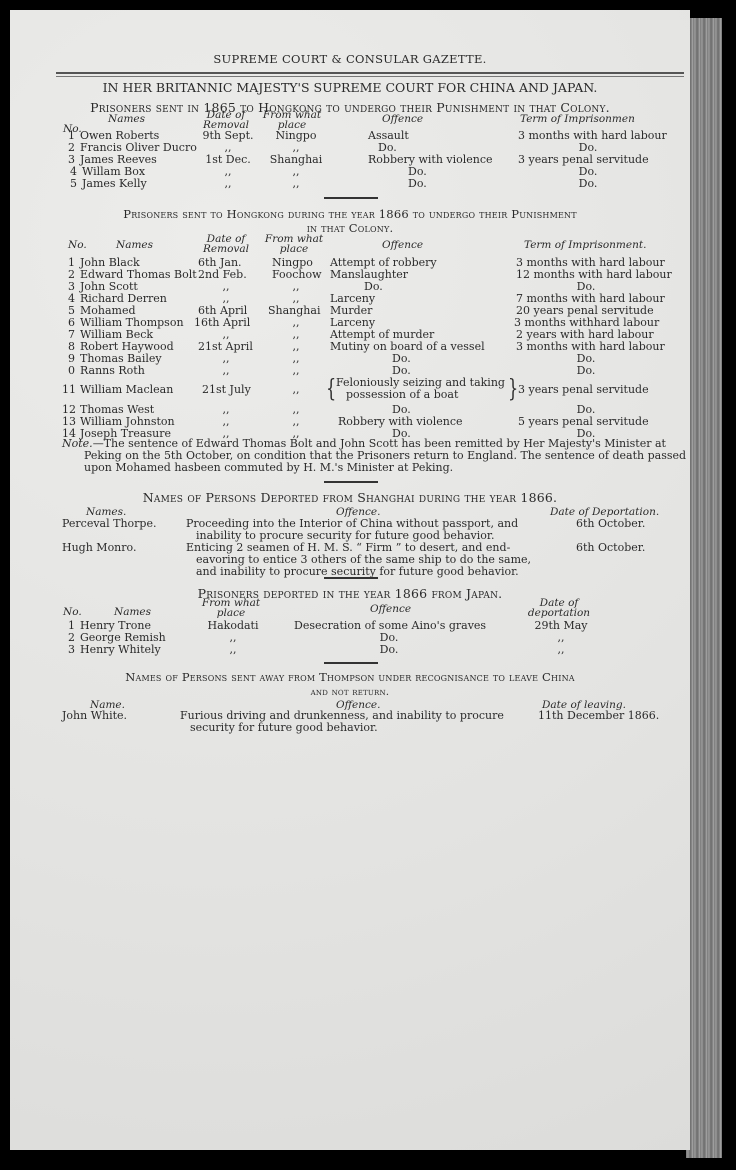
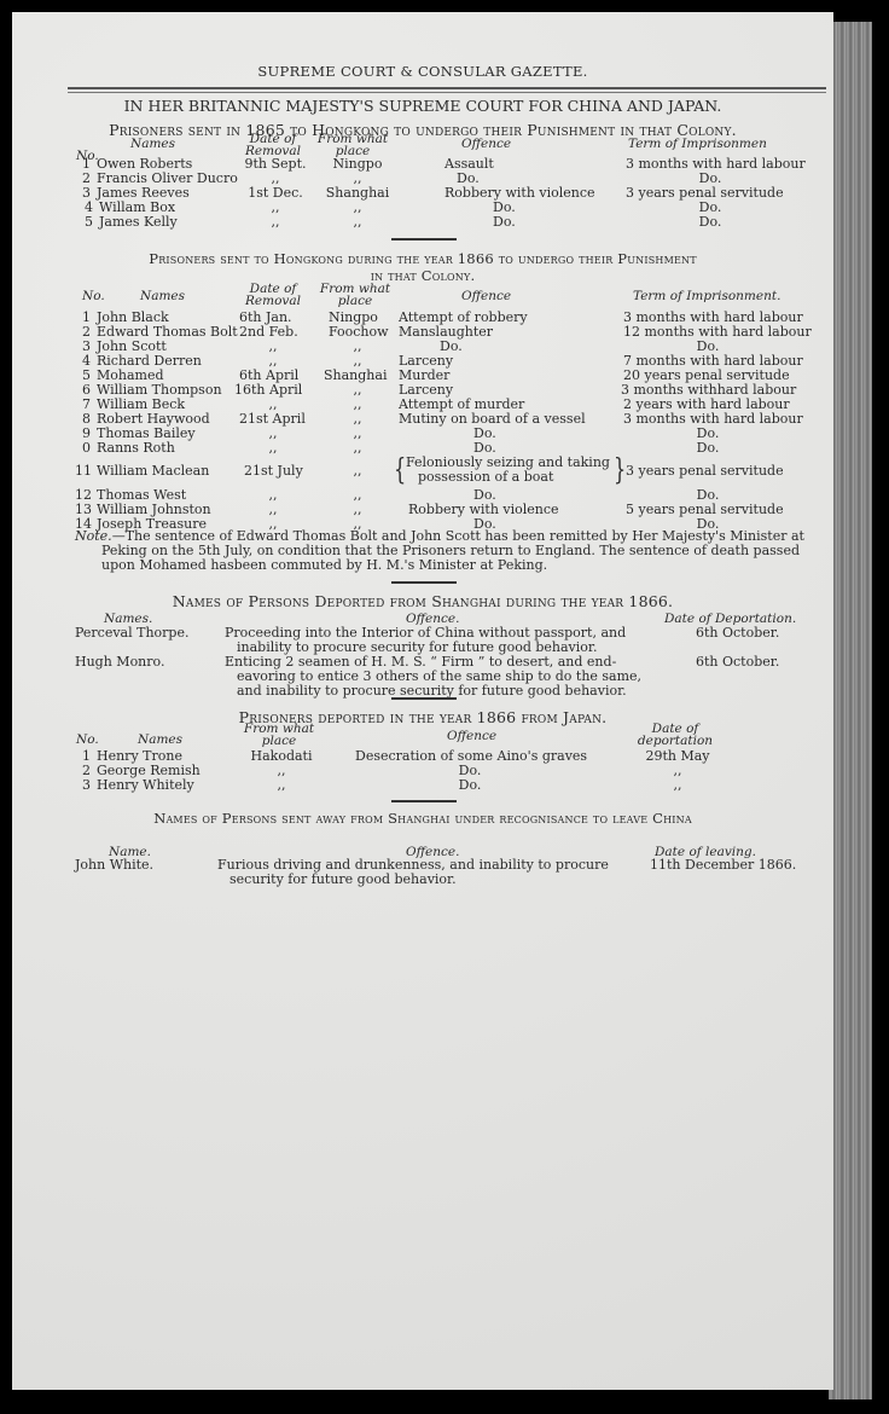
  SUPREME COURT & CONSULAR GAZETTE.
  IN HER BRITANNIC MAJESTY'S SUPREME COURT FOR CHINA AND JAPAN.
  Prisoners sent in 1865 to Hongkong to undergo their Punishment in that Colony.
  No.
  Names
  Date of
  Removal
  From what
  place
  Offence
  Term of Imprisonmen
  1
  Owen Roberts
  9th Sept.
  Ningpo
  Assault
  3 months with hard labour
  2
  Francis Oliver Ducro
  ,,
  ,,
  Do.
  Do.
  3
  James Reeves
  1st Dec.
  Shanghai
  Robbery with violence
  3 years penal servitude
  4
  Willam Box
  ,,
  ,,
  Do.
  Do.
  5
  James Kelly
  ,,
  ,,
  Do.
  Do.
  Prisoners sent to Hongkong during the year 1866 to undergo their Punishment
  in that Colony.
  No.
  Names
  Date of
  Removal
  From what
  place
  Offence
  Term of Imprisonment.
  1
  John Black
  6th Jan.
  Ningpo
  Attempt of robbery
  3 months with hard labour
  2
  Edward Thomas Bolt
  2nd Feb.
  Foochow
  Manslaughter
  12 months with hard labour
  3
  John Scott
  ,,
  ,,
  Do.
  Do.
  4
  Richard Derren
  ,,
  ,,
  Larceny
  7 months with hard labour
  5
  Mohamed
  6th April
  Shanghai
  Murder
  20 years penal servitude
  6
  William Thompson
  16th April
  ,,
  Larceny
  3 months withhard labour
  7
  William Beck
  ,,
  ,,
  Attempt of murder
  2 years with hard labour
  8
  Robert Haywood
  21st April
  ,,
  Mutiny on board of a vessel
  3 months with hard labour
  9
  Thomas Bailey
  ,,
  ,,
  Do.
  Do.
  0
  Ranns Roth
  ,,
  ,,
  Do.
  Do.
  11
  William Maclean
  21st July
  ,,
  {
  Felonious­ly seizing and taking
  possession of a boat
  }
  3 years penal servitude
  12
  Thomas West
  ,,
  ,,
  Do.
  Do.
  13
  William Johnston
  ,,
  ,,
  Robbery with violence
  5 years penal servitude
  14
  Joseph Treasure
  ,,
  ,,
  Do.
  Do.
  Note.—The sentence of Edward Thomas Bolt and John Scott has been remitted by Her Majesty's Minister at
- Peking on the 5th October, on condition that the Prisoners return to England. The sentence of death passed
+ Peking on the 5th July, on condition that the Prisoners return to England. The sentence of death passed
  upon Mohamed hasbeen commuted by H. M.'s Minister at Peking.
  Names of Persons Deported from Shanghai during the year 1866.
  Names.
  Offence.
  Date of Deportation.
  Perceval Thorpe.
  Proceeding into the Interior of China without passport, and
  inability to procure security for future good behavior.
  6th October.
  Hugh Monro.
  Enticing 2 seamen of H. M. S. “ Firm ” to desert, and end-
  eavoring to entice 3 others of the same ship to do the same,
  and inability to procure security for future good behavior.
  6th October.
  Prisoners deported in the year 1866 from Japan.
  No.
  Names
  From what
  place
  Offence
  Date of
  deportation
  1
  Henry Trone
  Hakodati
  Desecration of some Aino's graves
  29th May
  2
  George Remish
  ,,
  Do.
  ,,
  3
  Henry Whitely
  ,,
  Do.
  ,,
- Names of Persons sent away from Thompson under recognisance to leave China
+ Names of Persons sent away from Shanghai under recognisance to leave China
- and not return.
  Name.
  Offence.
  Date of leaving.
  John White.
  Furious driving and drunkenness, and inability to procure
  security for future good behavior.
  11th December 1866.
